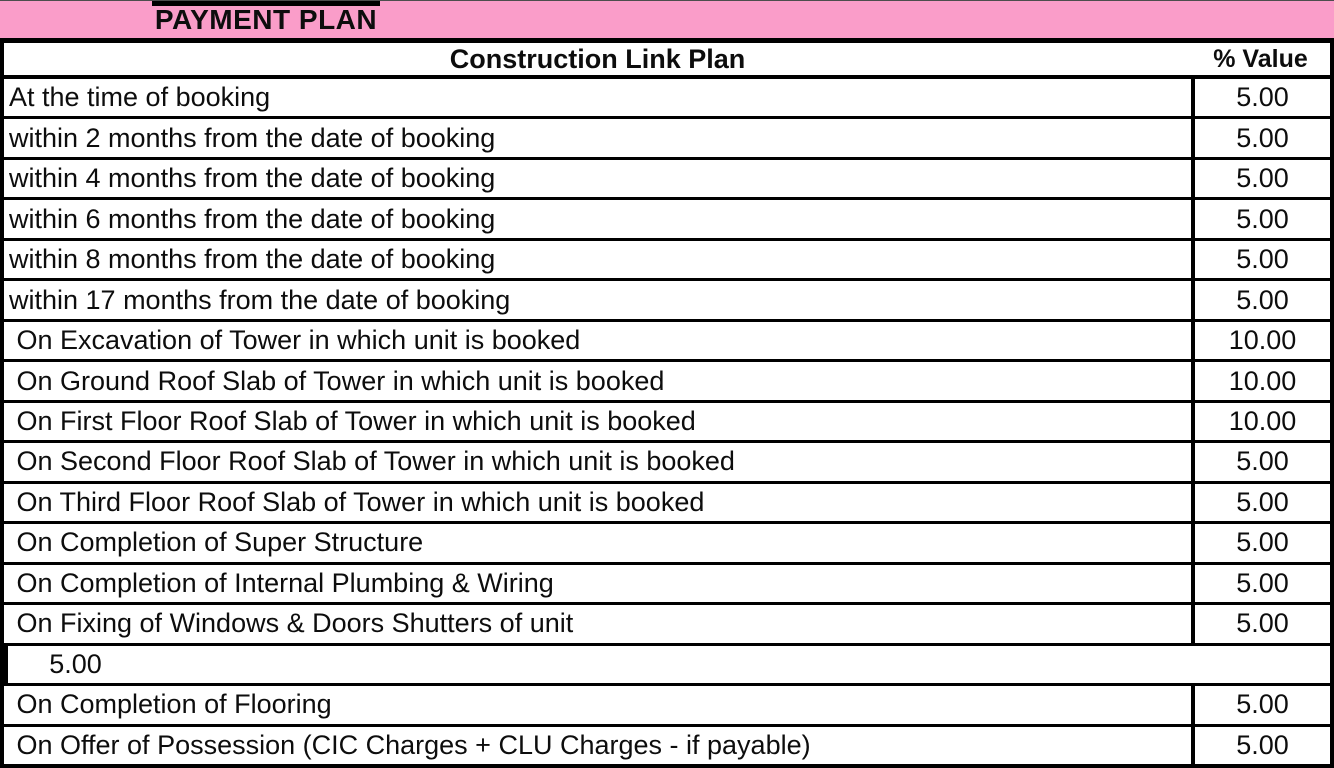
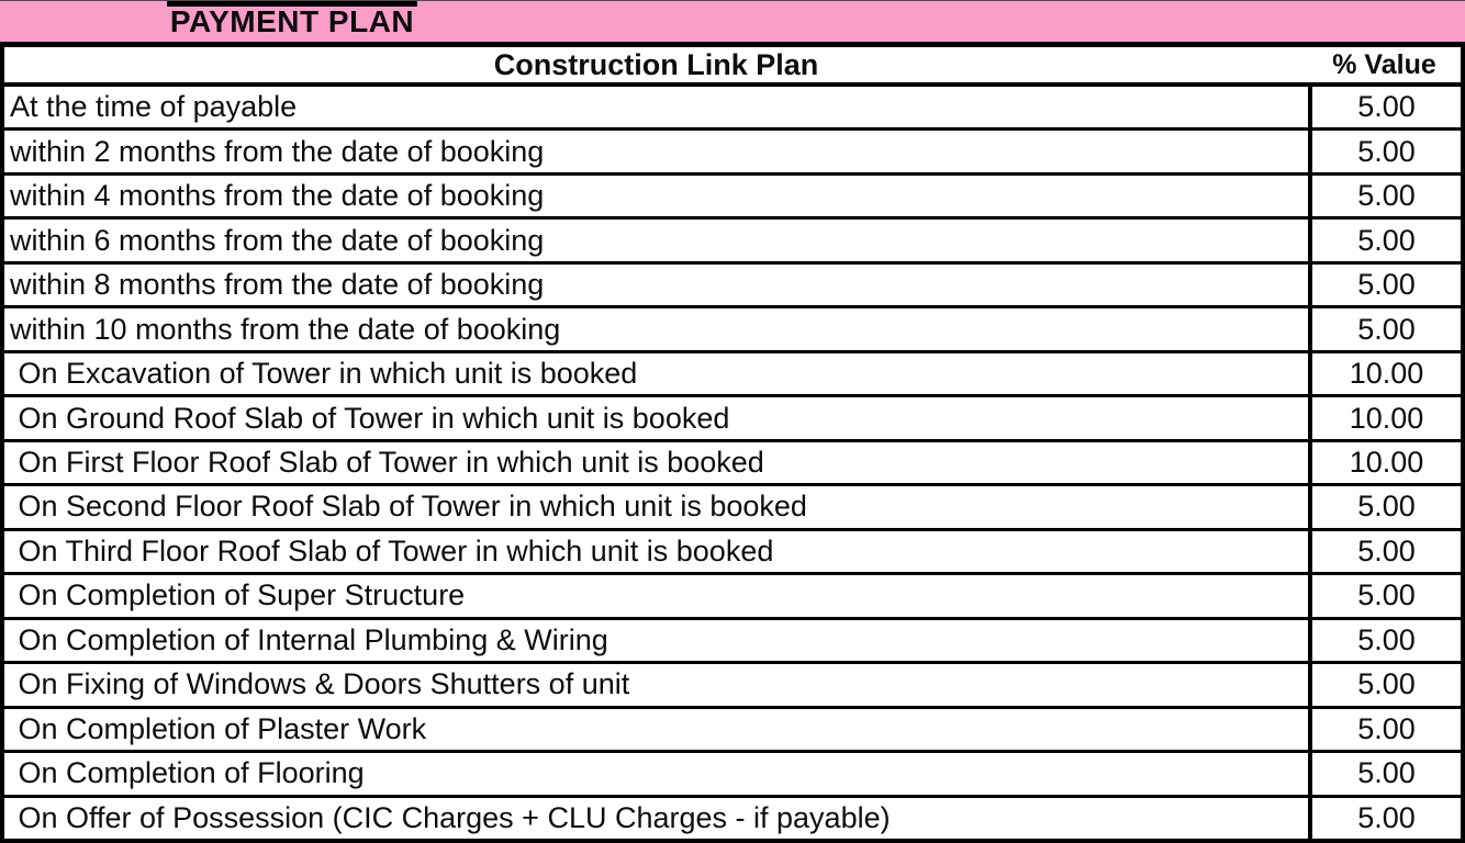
  PAYMENT PLAN
  Construction Link Plan
  % Value
- At the time of booking
+ At the time of payable
  5.00
  within 2 months from the date of booking
  5.00
  within 4 months from the date of booking
  5.00
  within 6 months from the date of booking
  5.00
  within 8 months from the date of booking
  5.00
- within 17 months from the date of booking
+ within 10 months from the date of booking
  5.00
  On Excavation of Tower in which unit is booked
  10.00
  On Ground Roof Slab of Tower in which unit is booked
  10.00
  On First Floor Roof Slab of Tower in which unit is booked
  10.00
  On Second Floor Roof Slab of Tower in which unit is booked
  5.00
  On Third Floor Roof Slab of Tower in which unit is booked
  5.00
  On Completion of Super Structure
  5.00
  On Completion of Internal Plumbing & Wiring
  5.00
  On Fixing of Windows & Doors Shutters of unit
  5.00
+ On Completion of Plaster Work
  5.00
  On Completion of Flooring
  5.00
  On Offer of Possession (CIC Charges + CLU Charges - if payable)
  5.00
